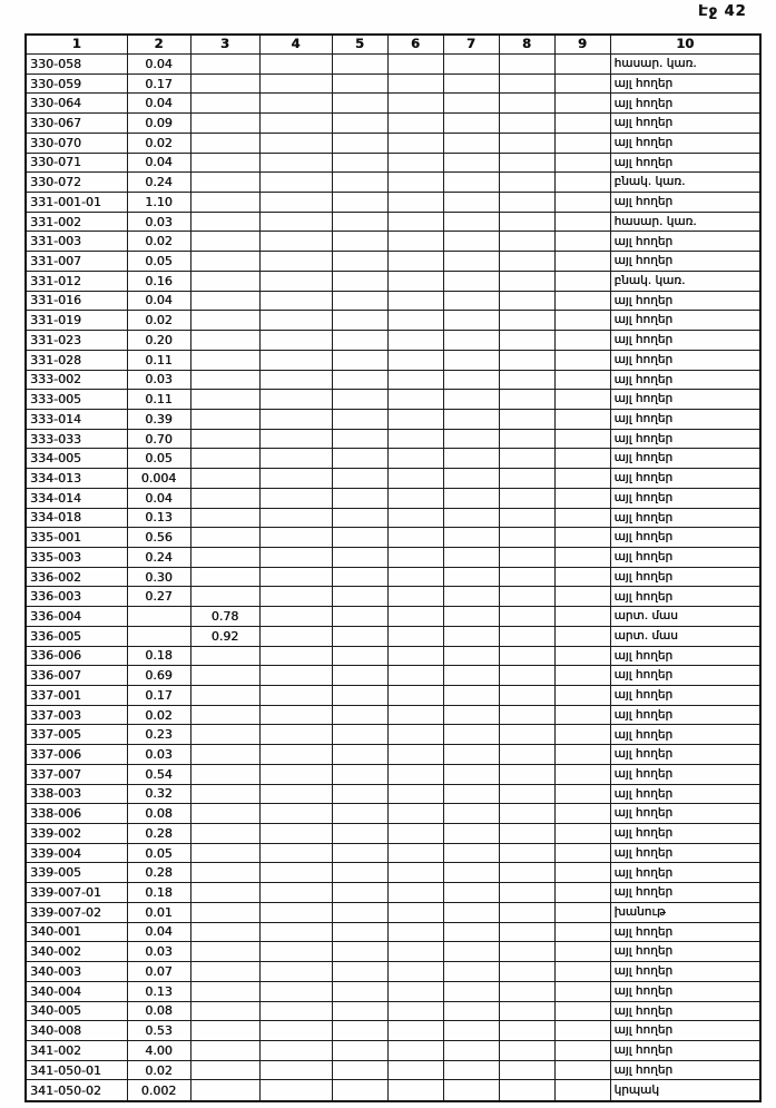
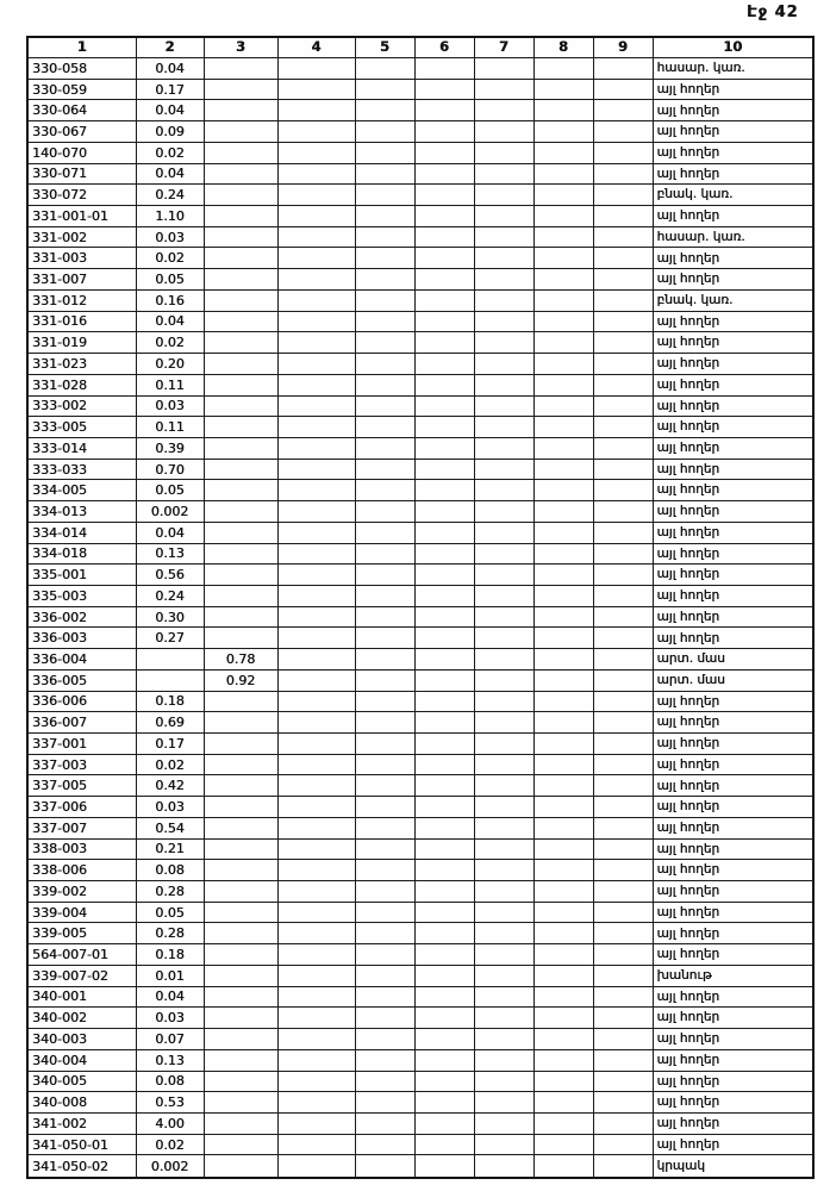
  Էջ 42
  1	2	3	4	5	6	7	8	9	10
  330-058	0.04								հասար. կառ.
  330-059	0.17								այլ հողեր
  330-064	0.04								այլ հողեր
  330-067	0.09								այլ հողեր
- 330-070	0.02								այլ հողեր
+ 140-070	0.02								այլ հողեր
  330-071	0.04								այլ հողեր
  330-072	0.24								բնակ. կառ.
  331-001-01	1.10								այլ հողեր
  331-002	0.03								հասար. կառ.
  331-003	0.02								այլ հողեր
  331-007	0.05								այլ հողեր
  331-012	0.16								բնակ. կառ.
  331-016	0.04								այլ հողեր
  331-019	0.02								այլ հողեր
  331-023	0.20								այլ հողեր
  331-028	0.11								այլ հողեր
  333-002	0.03								այլ հողեր
  333-005	0.11								այլ հողեր
  333-014	0.39								այլ հողեր
  333-033	0.70								այլ հողեր
  334-005	0.05								այլ հողեր
- 334-013	0.004								այլ հողեր
+ 334-013	0.002								այլ հողեր
  334-014	0.04								այլ հողեր
  334-018	0.13								այլ հողեր
  335-001	0.56								այլ հողեր
  335-003	0.24								այլ հողեր
  336-002	0.30								այլ հողեր
  336-003	0.27								այլ հողեր
  336-004		0.78							արտ. մաս
  336-005		0.92							արտ. մաս
  336-006	0.18								այլ հողեր
  336-007	0.69								այլ հողեր
  337-001	0.17								այլ հողեր
  337-003	0.02								այլ հողեր
- 337-005	0.23								այլ հողեր
+ 337-005	0.42								այլ հողեր
  337-006	0.03								այլ հողեր
  337-007	0.54								այլ հողեր
- 338-003	0.32								այլ հողեր
+ 338-003	0.21								այլ հողեր
  338-006	0.08								այլ հողեր
  339-002	0.28								այլ հողեր
  339-004	0.05								այլ հողեր
  339-005	0.28								այլ հողեր
- 339-007-01	0.18								այլ հողեր
+ 564-007-01	0.18								այլ հողեր
  339-007-02	0.01								խանութ
  340-001	0.04								այլ հողեր
  340-002	0.03								այլ հողեր
  340-003	0.07								այլ հողեր
  340-004	0.13								այլ հողեր
  340-005	0.08								այլ հողեր
  340-008	0.53								այլ հողեր
  341-002	4.00								այլ հողեր
  341-050-01	0.02								այլ հողեր
  341-050-02	0.002								կրպակ
